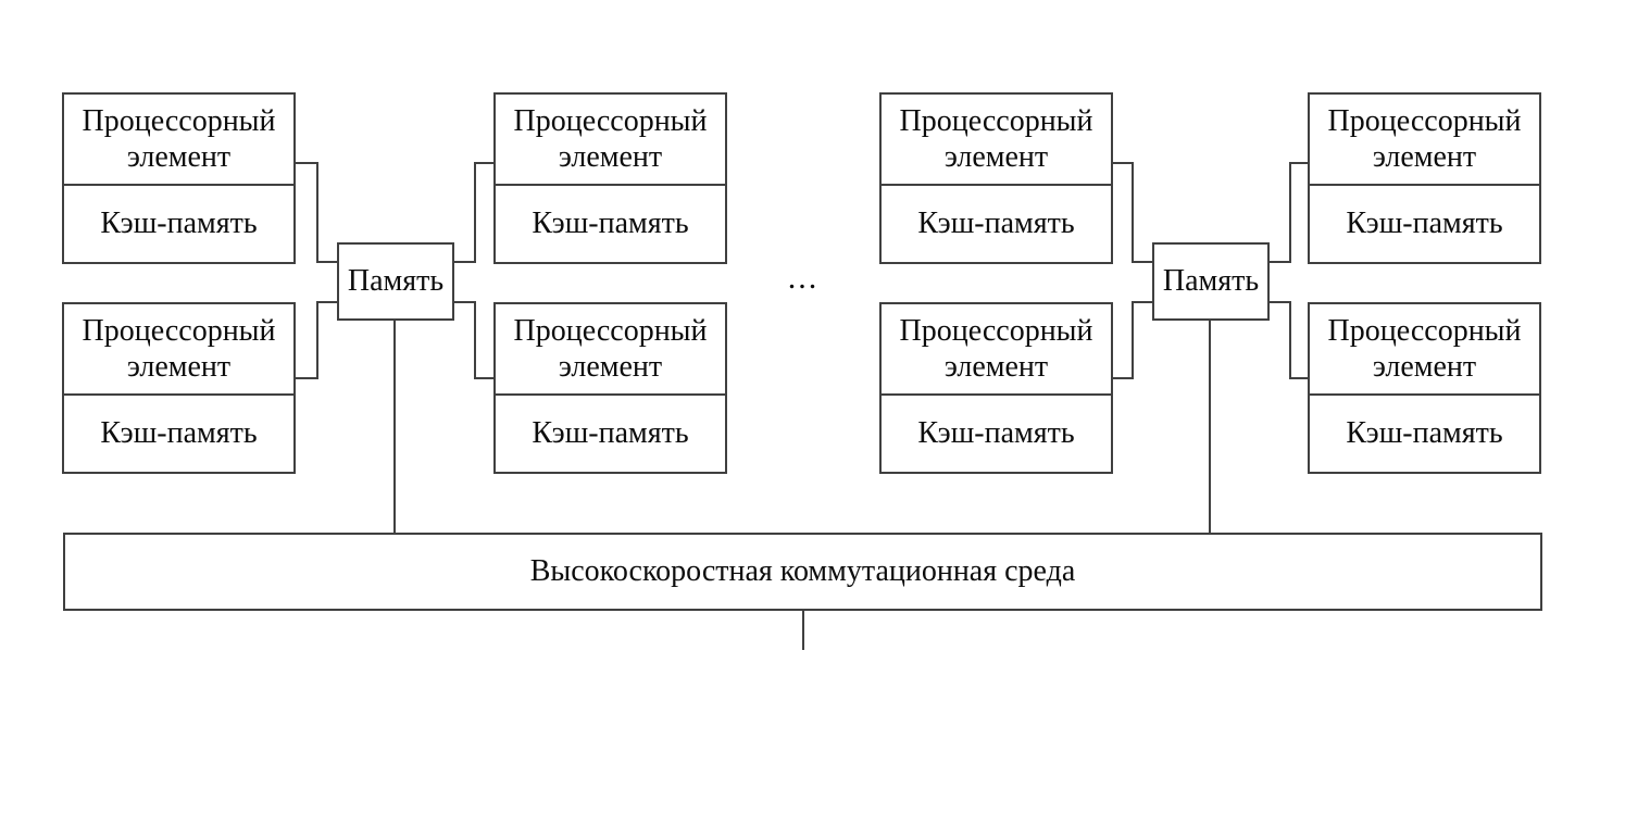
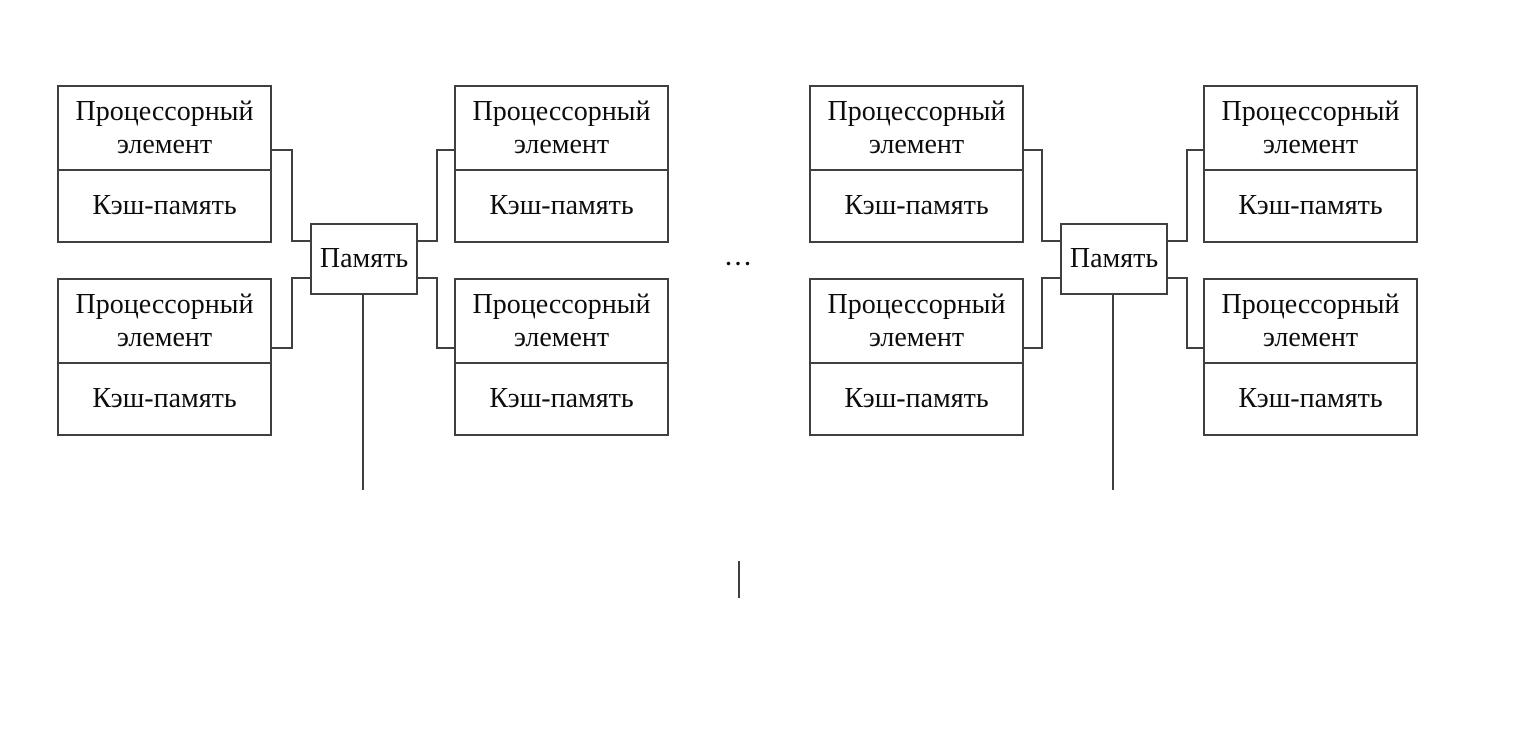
  Процессорный элемент
  Кэш-память
  Процессорный элемент
  Кэш-память
  Процессорный элемент
  Кэш-память
  Процессорный элемент
  Кэш-память
  Процессорный элемент
  Кэш-память
  Процессорный элемент
  Кэш-память
  Процессорный элемент
  Кэш-память
  Процессорный элемент
  Кэш-память
  Память
  Память
  ...
- Высокоскоростная коммутационная среда
